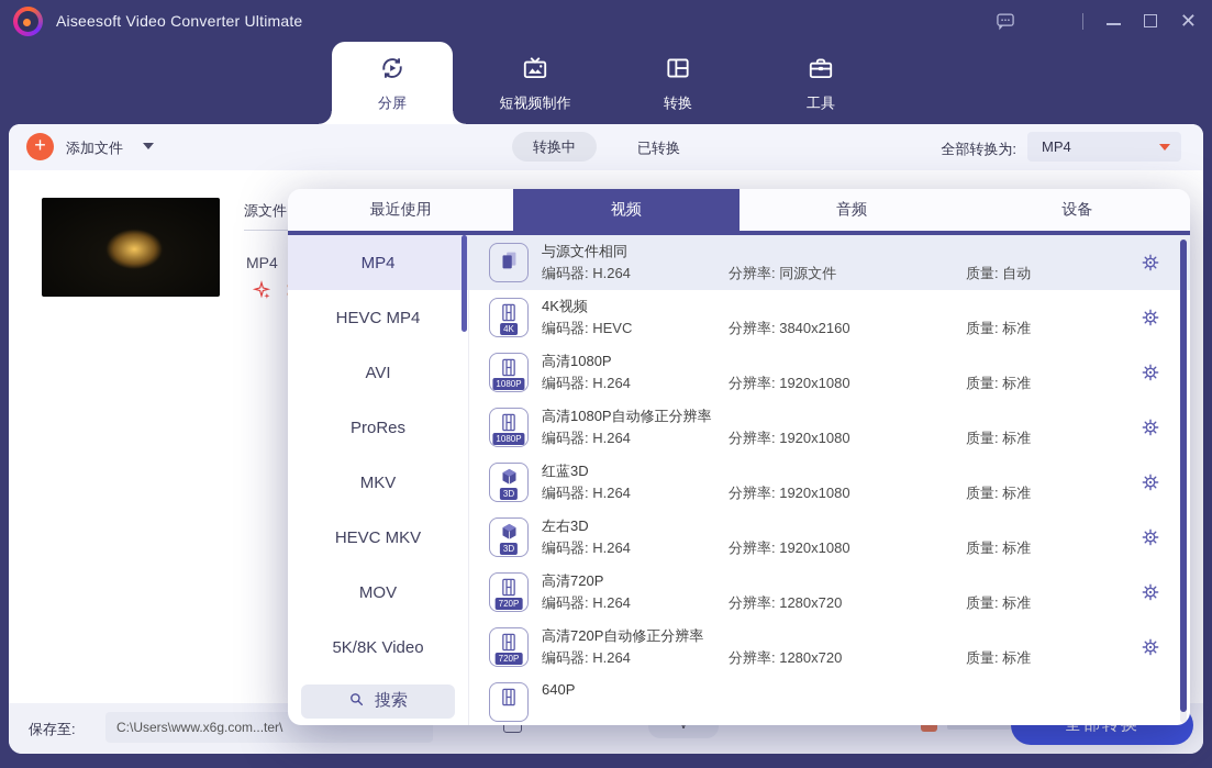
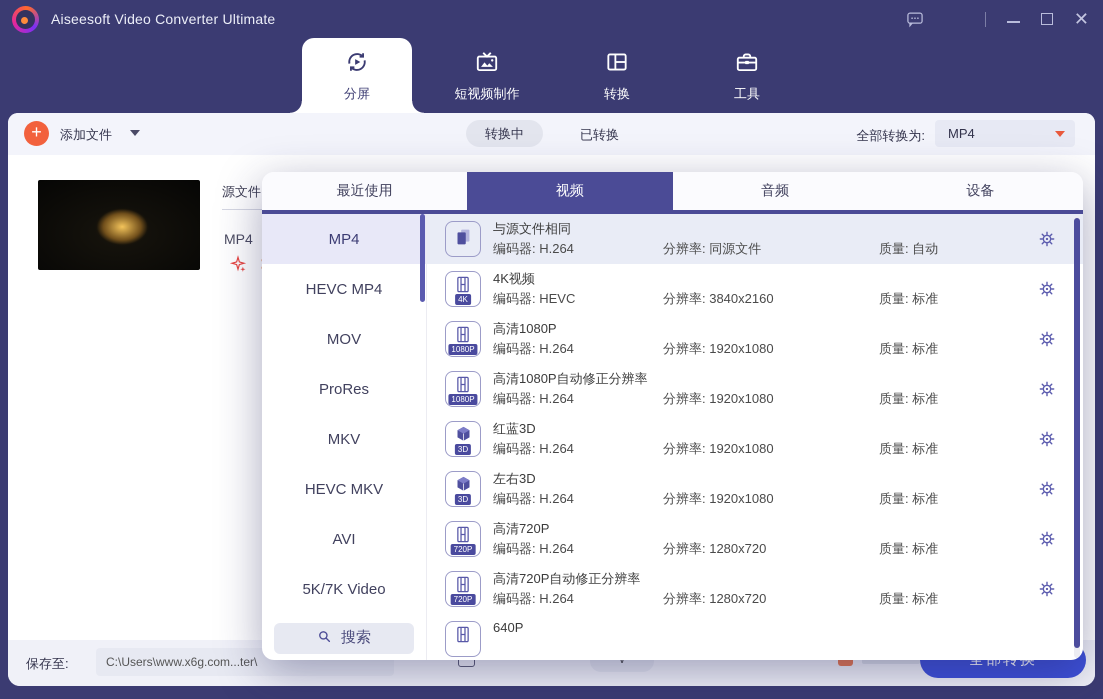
  Aiseesoft Video Converter Ultimate
  ✕
  分屏
  短视频制作
  转换
  工具
  +
  添加文件
  转换中
  已转换
  全部转换为:
  MP4
  源文件
  MP4
  保存至:
  C:\Users\www.x6g.com...ter\
  ∨
  最近使用
  视频
  音频
  设备
  MP4
  HEVC MP4
- AVI
+ MOV
  ProRes
  MKV
  HEVC MKV
- MOV
+ AVI
- 5K/8K Video
+ 5K/7K Video
  搜索
  与源文件相同
  编码器: H.264
  分辨率: 同源文件
  质量: 自动
  4K
  4K视频
  编码器: HEVC
  分辨率: 3840x2160
  质量: 标准
  1080P
  高清1080P
  编码器: H.264
  分辨率: 1920x1080
  质量: 标准
  1080P
  高清1080P自动修正分辨率
  编码器: H.264
  分辨率: 1920x1080
  质量: 标准
  3D
  红蓝3D
  编码器: H.264
  分辨率: 1920x1080
  质量: 标准
  3D
  左右3D
  编码器: H.264
  分辨率: 1920x1080
  质量: 标准
  720P
  高清720P
  编码器: H.264
  分辨率: 1280x720
  质量: 标准
  720P
  高清720P自动修正分辨率
  编码器: H.264
  分辨率: 1280x720
  质量: 标准
  640P
